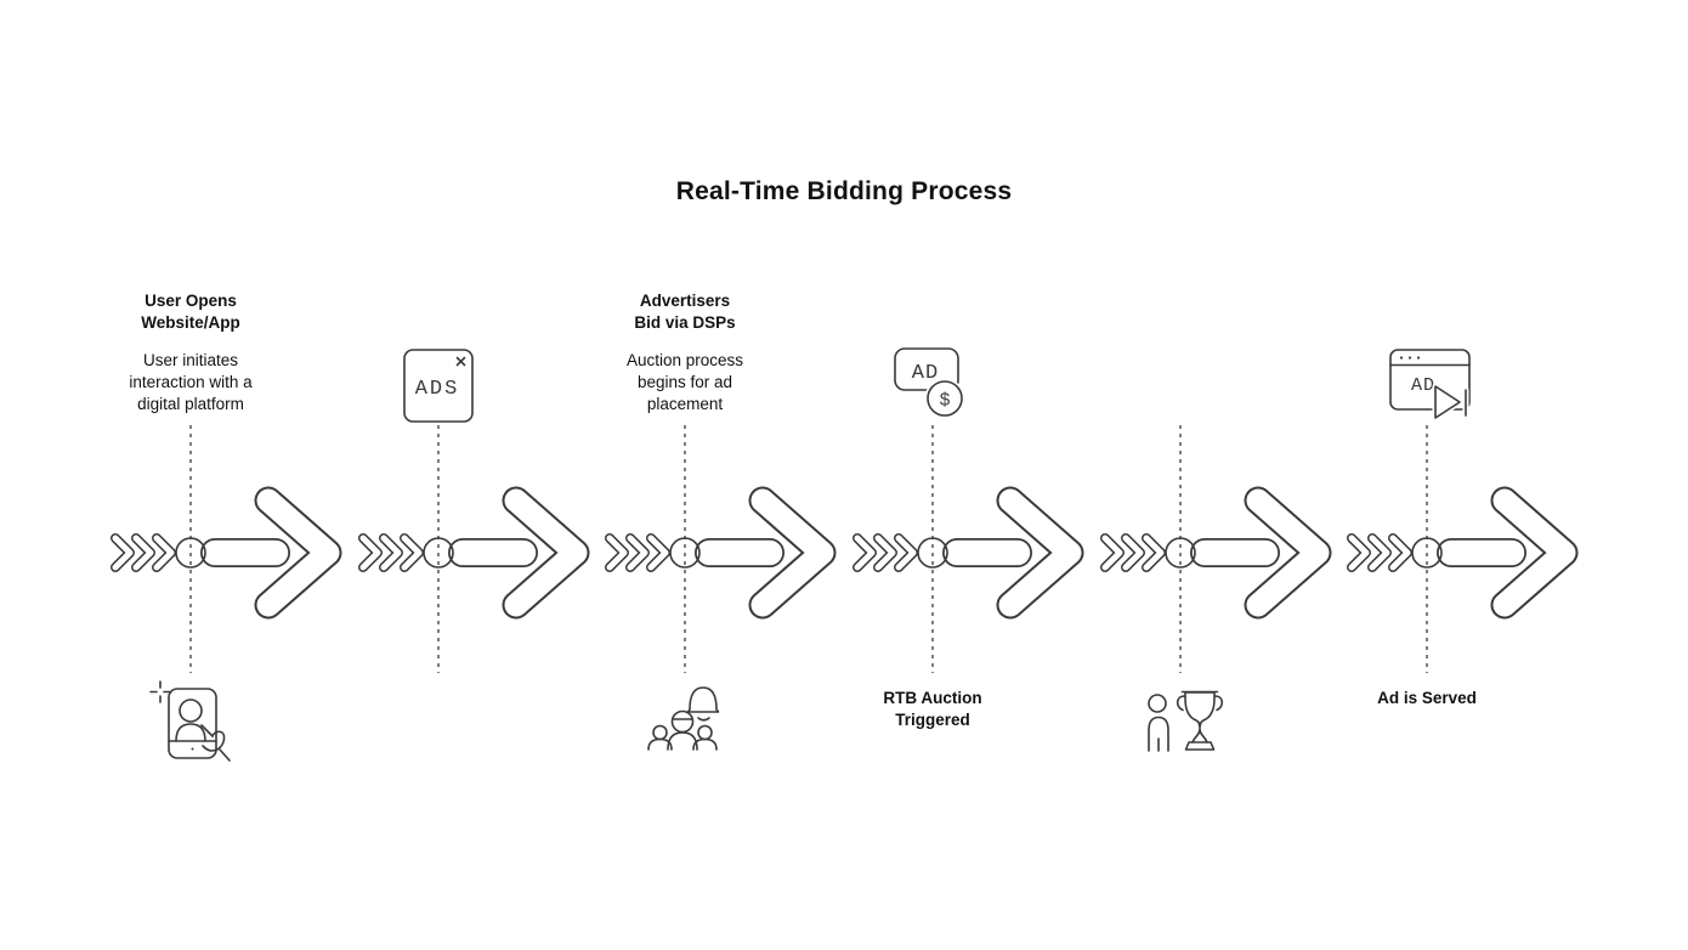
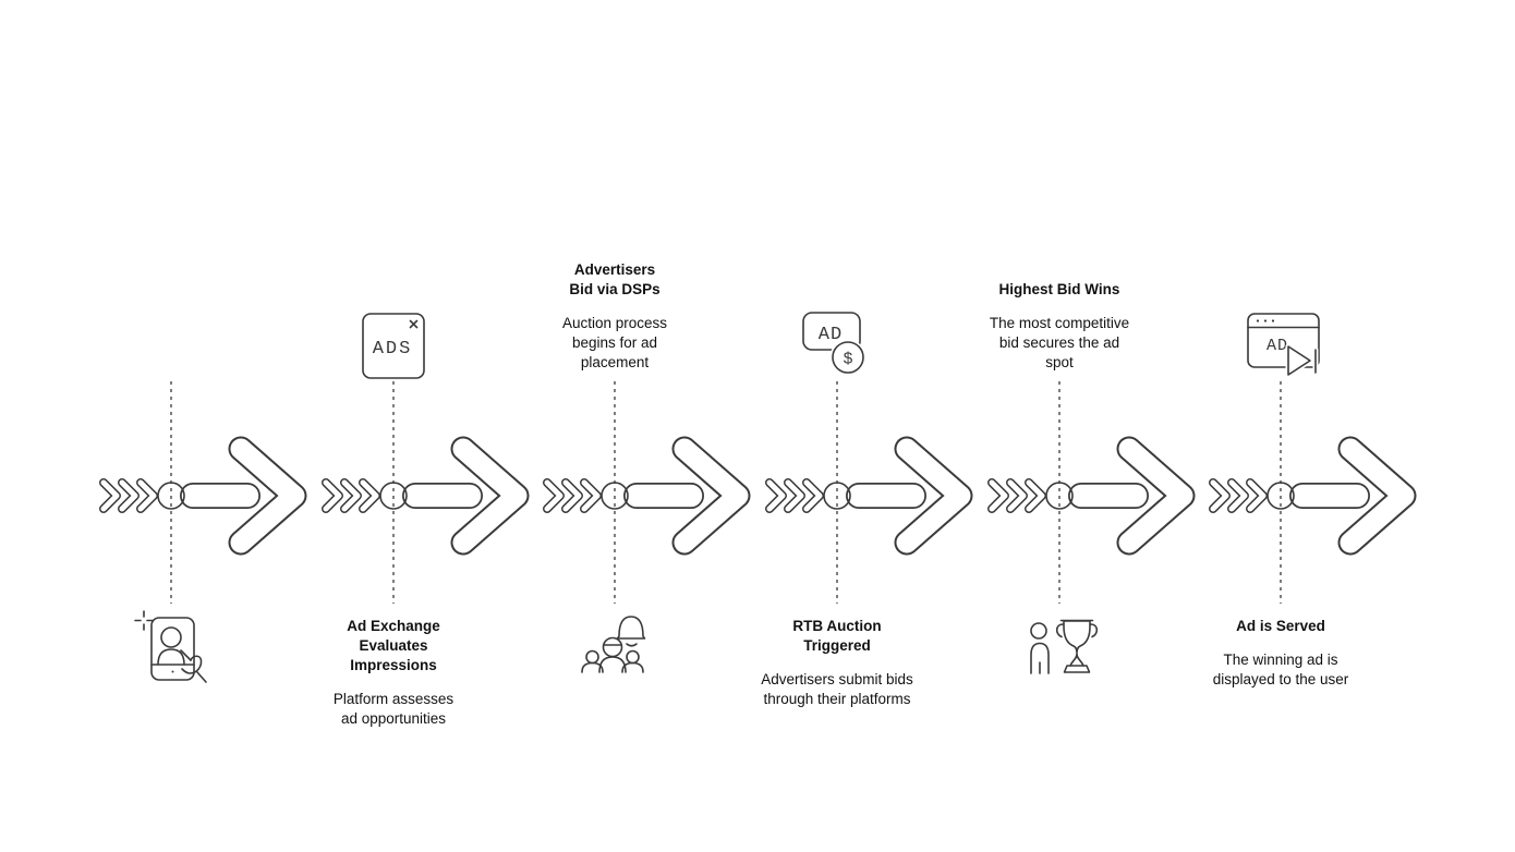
- Real-Time Bidding Process
- User Opens Website/App
- User initiates interaction with a digital platform
  ADS
+ Ad Exchange Evaluates Impressions
+ Platform assesses ad opportunities
  Advertisers Bid via DSPs
  Auction process begins for ad placement
  AD
  $
  RTB Auction Triggered
+ Advertisers submit bids through their platforms
+ Highest Bid Wins
+ The most competitive bid secures the ad spot
  AD
  Ad is Served
+ The winning ad is displayed to the user
